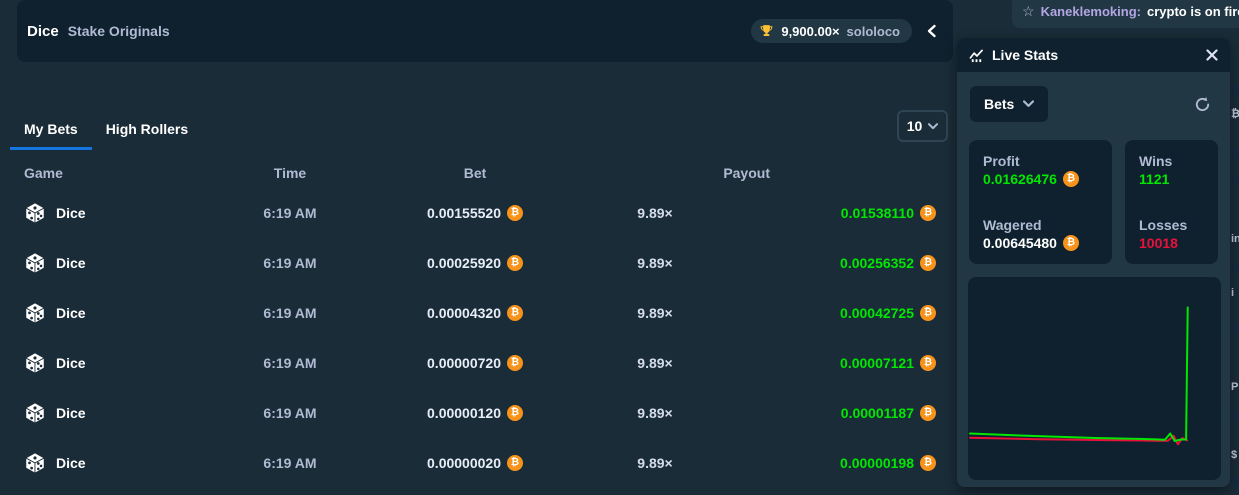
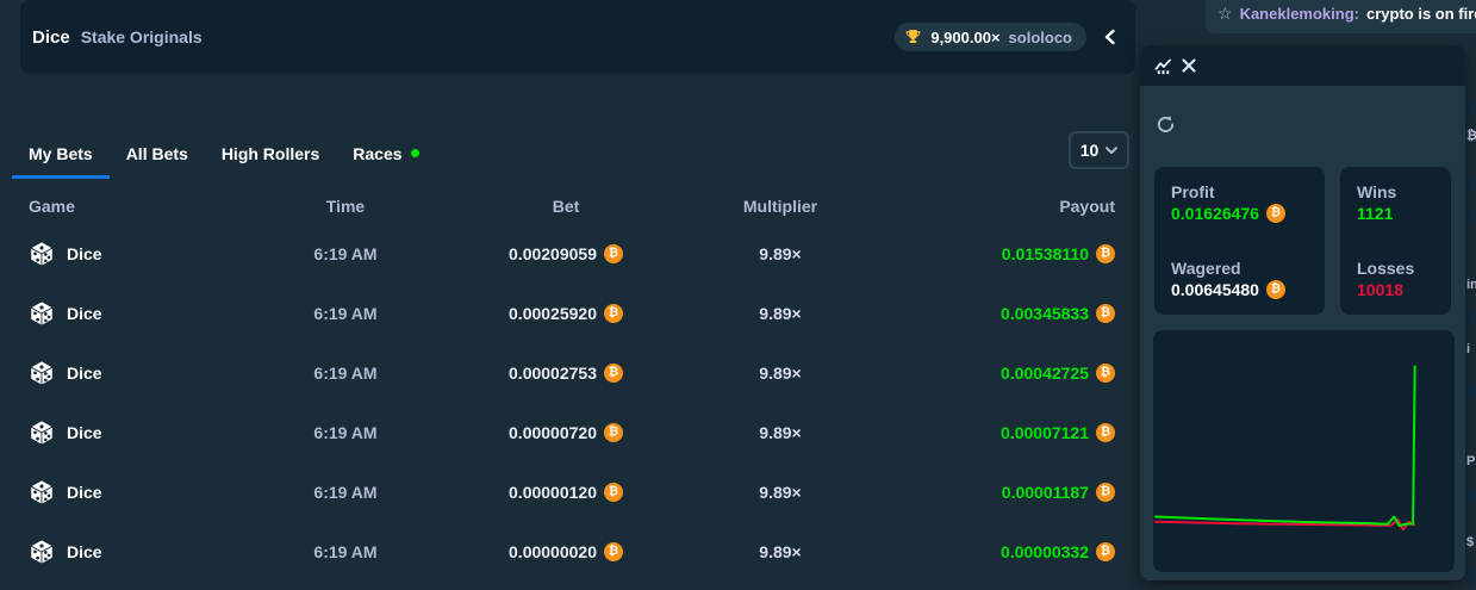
  Dice
  Stake Originals
  9,900.00×
  sololoco
  My Bets
+ All Bets
  High Rollers
+ Races
  10
  Game
  Time
  Bet
+ Multiplier
  Payout
  Dice
  6:19 AM
- 0.00155520
+ 0.00209059
  ₿
  9.89×
  0.01538110
  ₿
  Dice
  6:19 AM
  0.00025920
  ₿
  9.89×
- 0.00256352
+ 0.00345833
  ₿
  Dice
  6:19 AM
- 0.00004320
+ 0.00002753
  ₿
  9.89×
  0.00042725
  ₿
  Dice
  6:19 AM
  0.00000720
  ₿
  9.89×
  0.00007121
  ₿
  Dice
  6:19 AM
  0.00000120
  ₿
  9.89×
  0.00001187
  ₿
  Dice
  6:19 AM
  0.00000020
  ₿
  9.89×
- 0.00000198
+ 0.00000332
  ₿
  ☆
  Kaneklemoking:
  crypto is on fir
  ₿
  in
  i
  P
  $
- Live Stats
- Bets
  Profit
  0.01626476
  ₿
  Wagered
  0.00645480
  ₿
  Wins
  1121
  Losses
  10018
